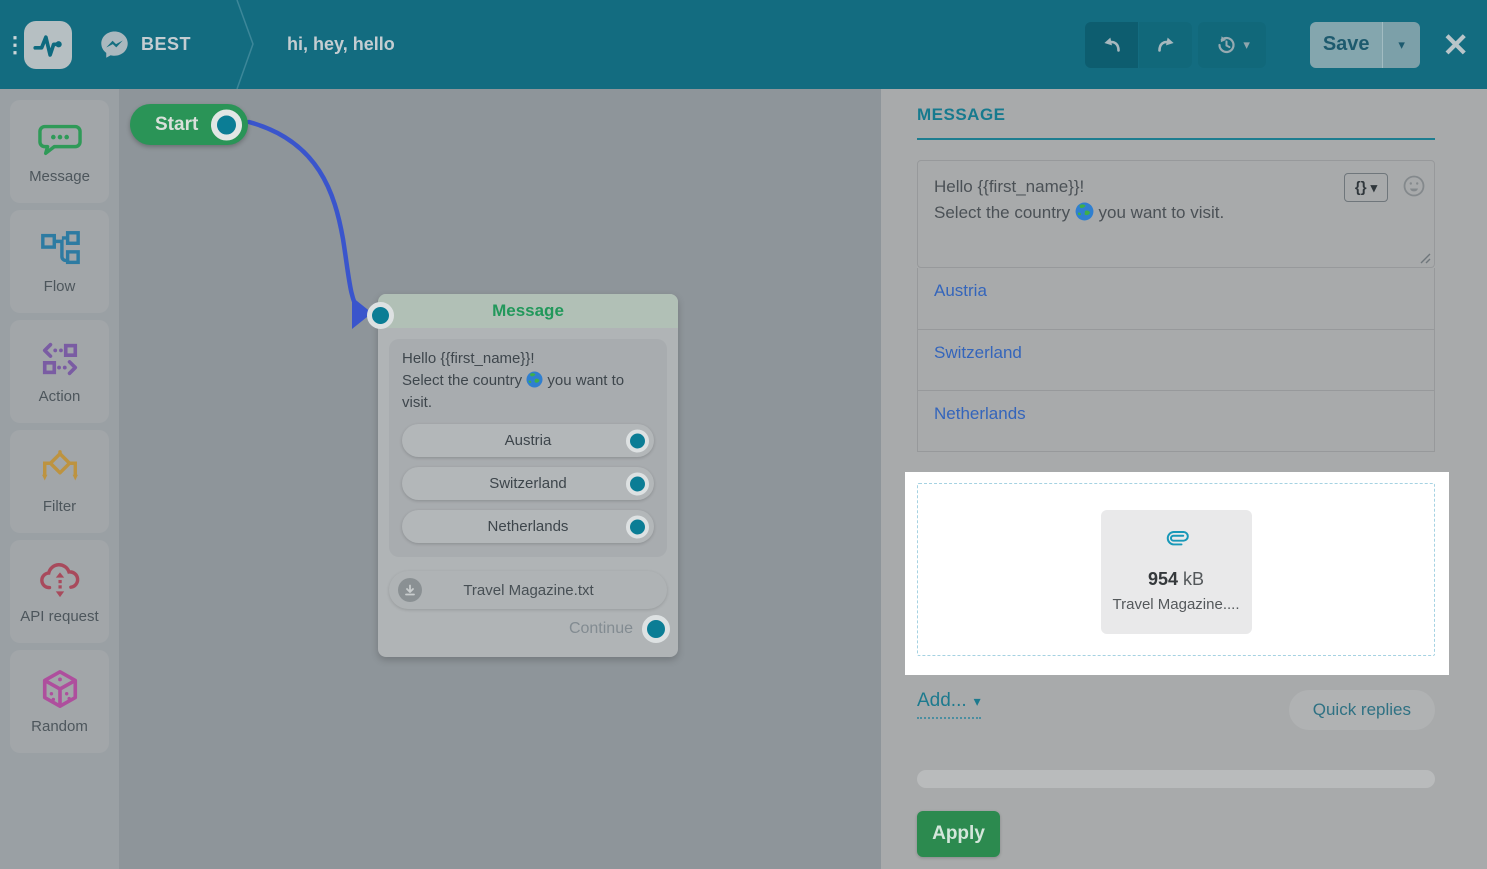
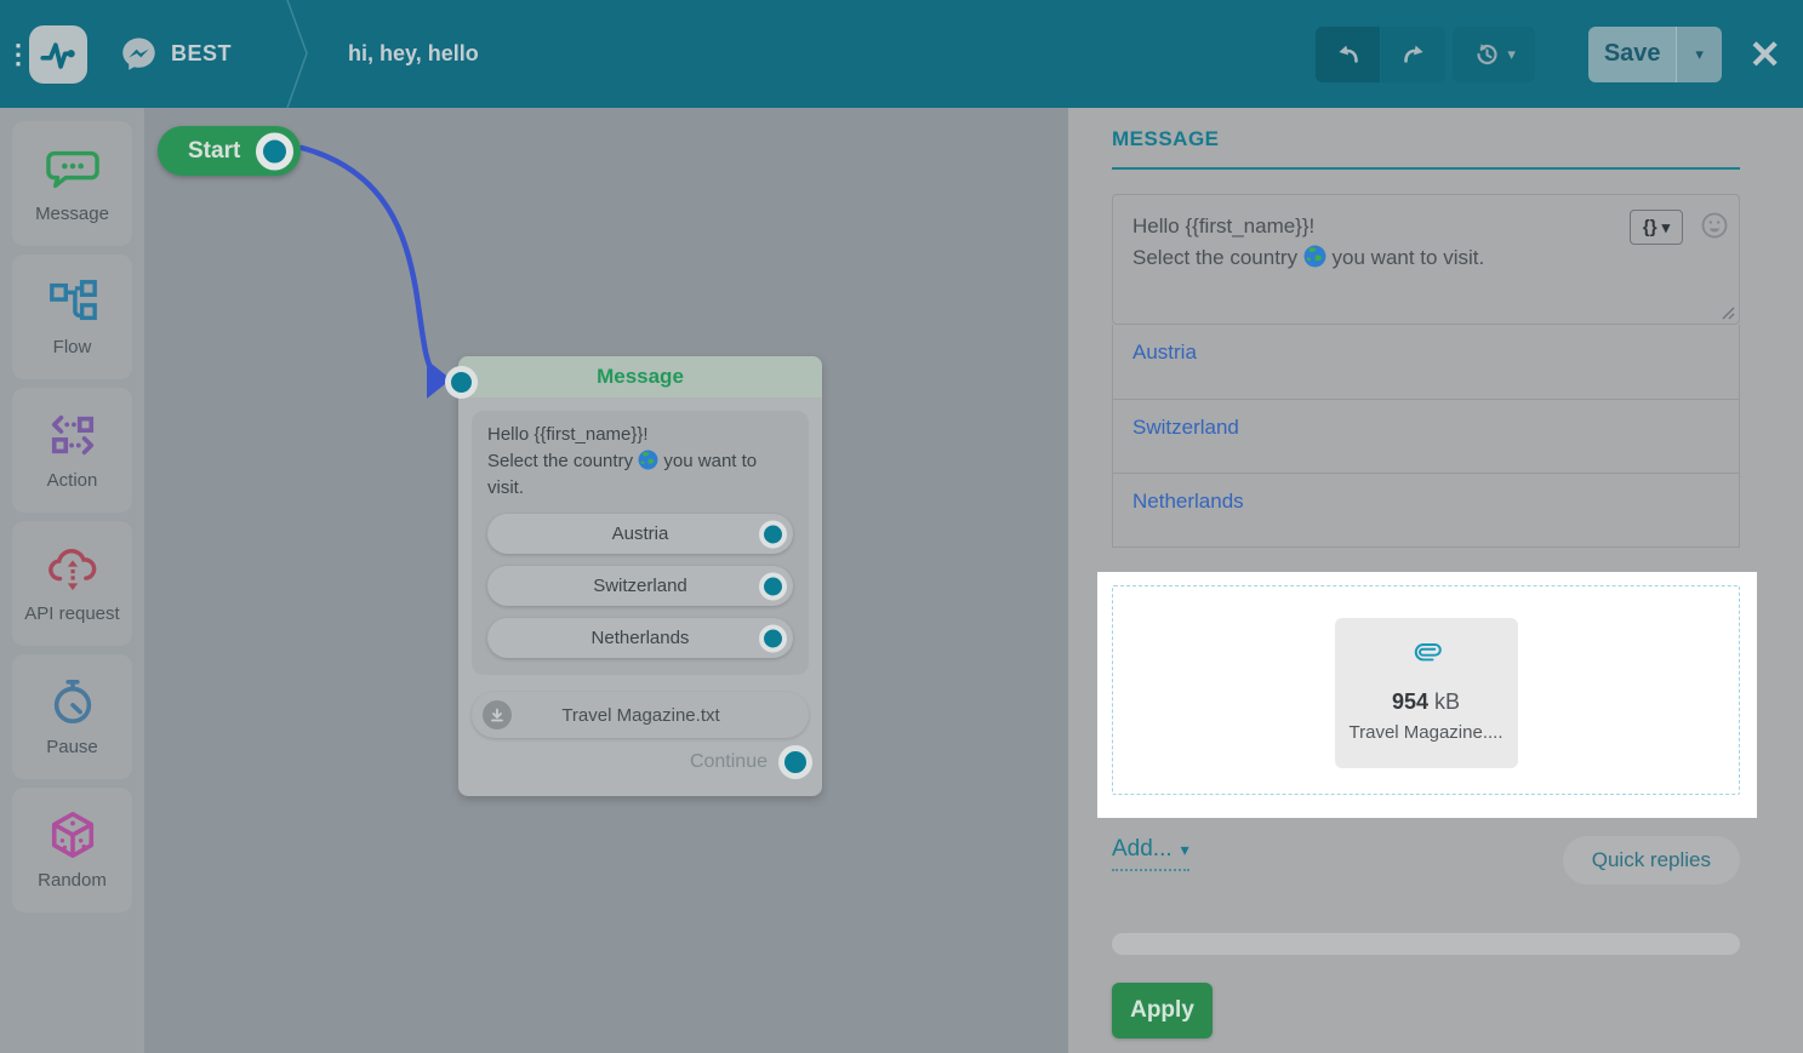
  ⋮
  BEST
  hi, hey, hello
  ▾
  Save
  ▾
  ✕
  Message
  Flow
  Action
- Filter
  API request
+ Pause
  Random
  Start
  Message
  Hello {{first_name}}!
  Select the country you want to visit.
  Austria
  Switzerland
  Netherlands
  Travel Magazine.txt
  Continue
  MESSAGE
  Hello {{first_name}}!
  Select the country you want to visit.
  {}
  ▾
  Austria
  Switzerland
  Netherlands
  954 kB
  Travel Magazine....
  Add...
  ▾
  Quick replies
  Apply
